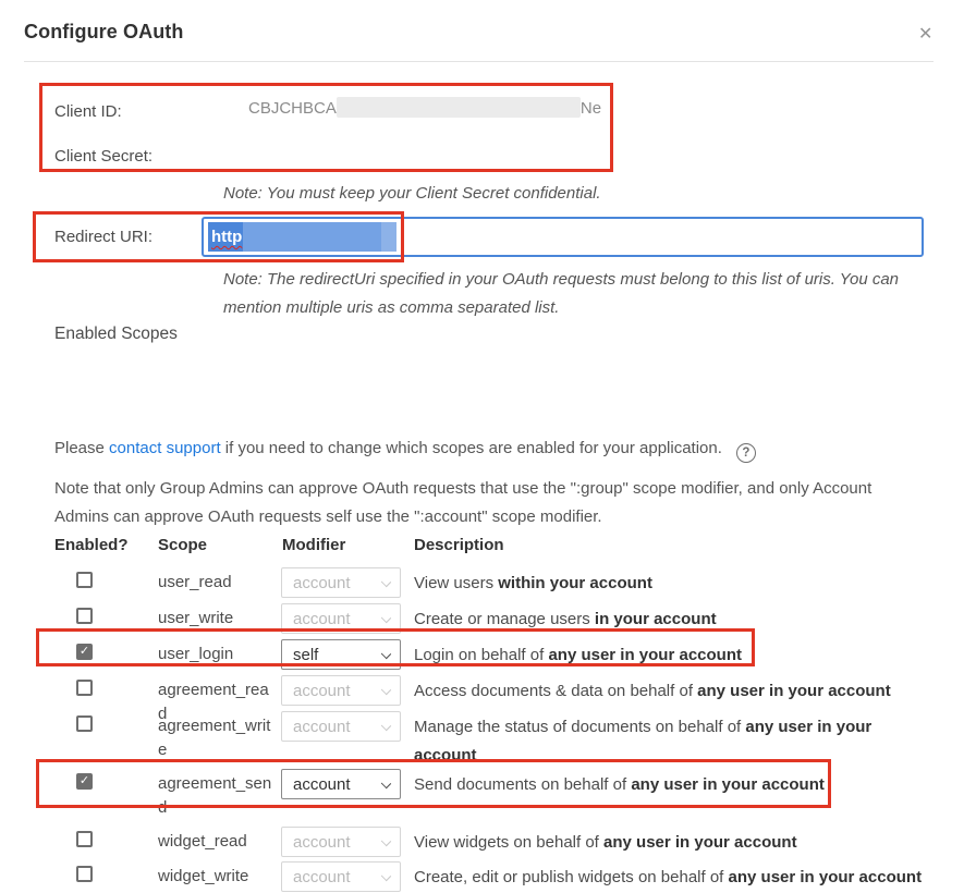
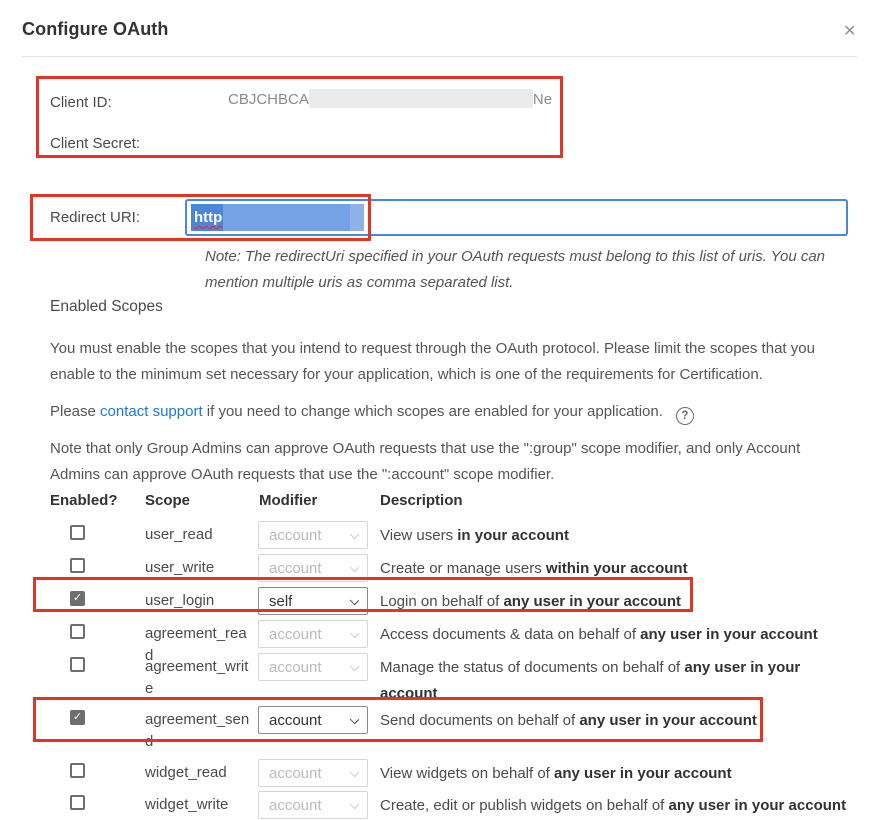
  Configure OAuth
  ✕
  Client ID:
  CBJCHBCA Ne
  Client Secret:
- Note: You must keep your Client Secret confidential.
  Redirect URI:
  http
  Note: The redirectUri specified in your OAuth requests must belong to this list of uris. You can mention multiple uris as comma separated list.
  Enabled Scopes
+ You must enable the scopes that you intend to request through the OAuth protocol. Please limit the scopes that you enable to the minimum set necessary for your application, which is one of the requirements for Certification.
  Please contact support if you need to change which scopes are enabled for your application. ?
- Note that only Group Admins can approve OAuth requests that use the ":group" scope modifier, and only Account Admins can approve OAuth requests self use the ":account" scope modifier.
+ Note that only Group Admins can approve OAuth requests that use the ":group" scope modifier, and only Account Admins can approve OAuth requests that use the ":account" scope modifier.
  Enabled?
  Scope
  Modifier
  Description
  user_read
  account
- View users within your account
+ View users in your account
  user_write
  account
- Create or manage users in your account
+ Create or manage users within your account
  ✓
  user_login
  self
  Login on behalf of any user in your account
  agreement_read
  account
  Access documents & data on behalf of any user in your account
  agreement_write
  account
  Manage the status of documents on behalf of any user in your account
  ✓
  agreement_send
  account
  Send documents on behalf of any user in your account
  widget_read
  account
  View widgets on behalf of any user in your account
  widget_write
  account
  Create, edit or publish widgets on behalf of any user in your account
